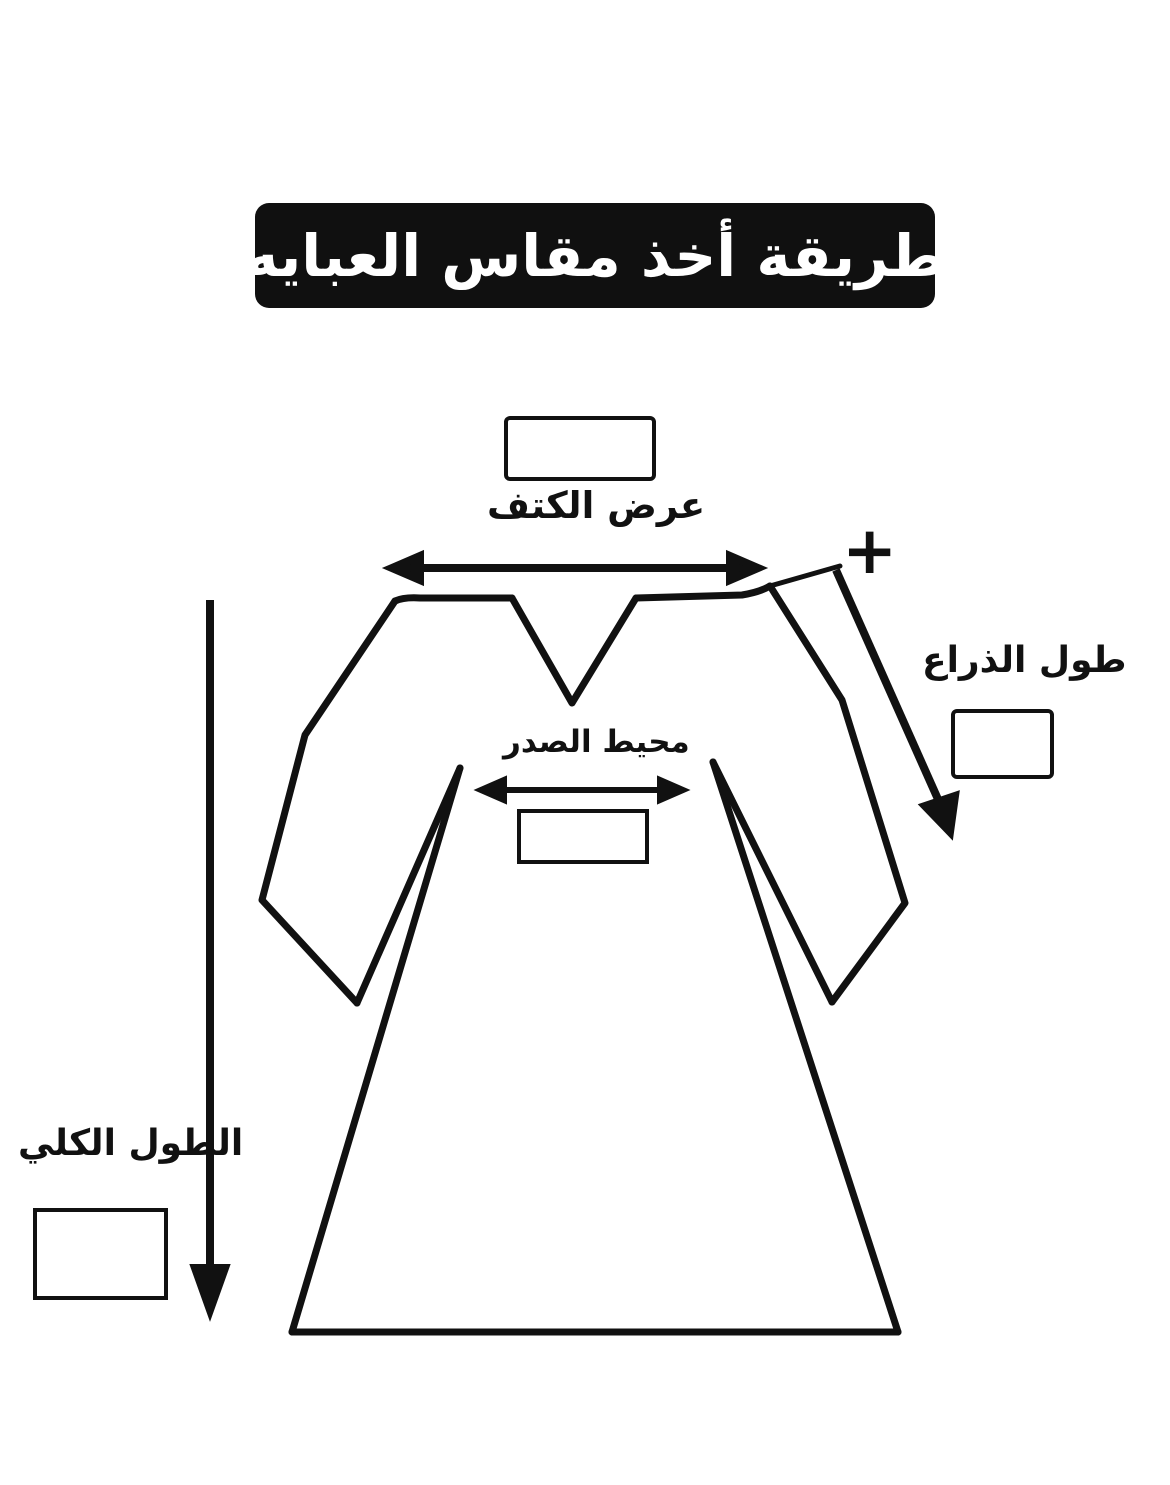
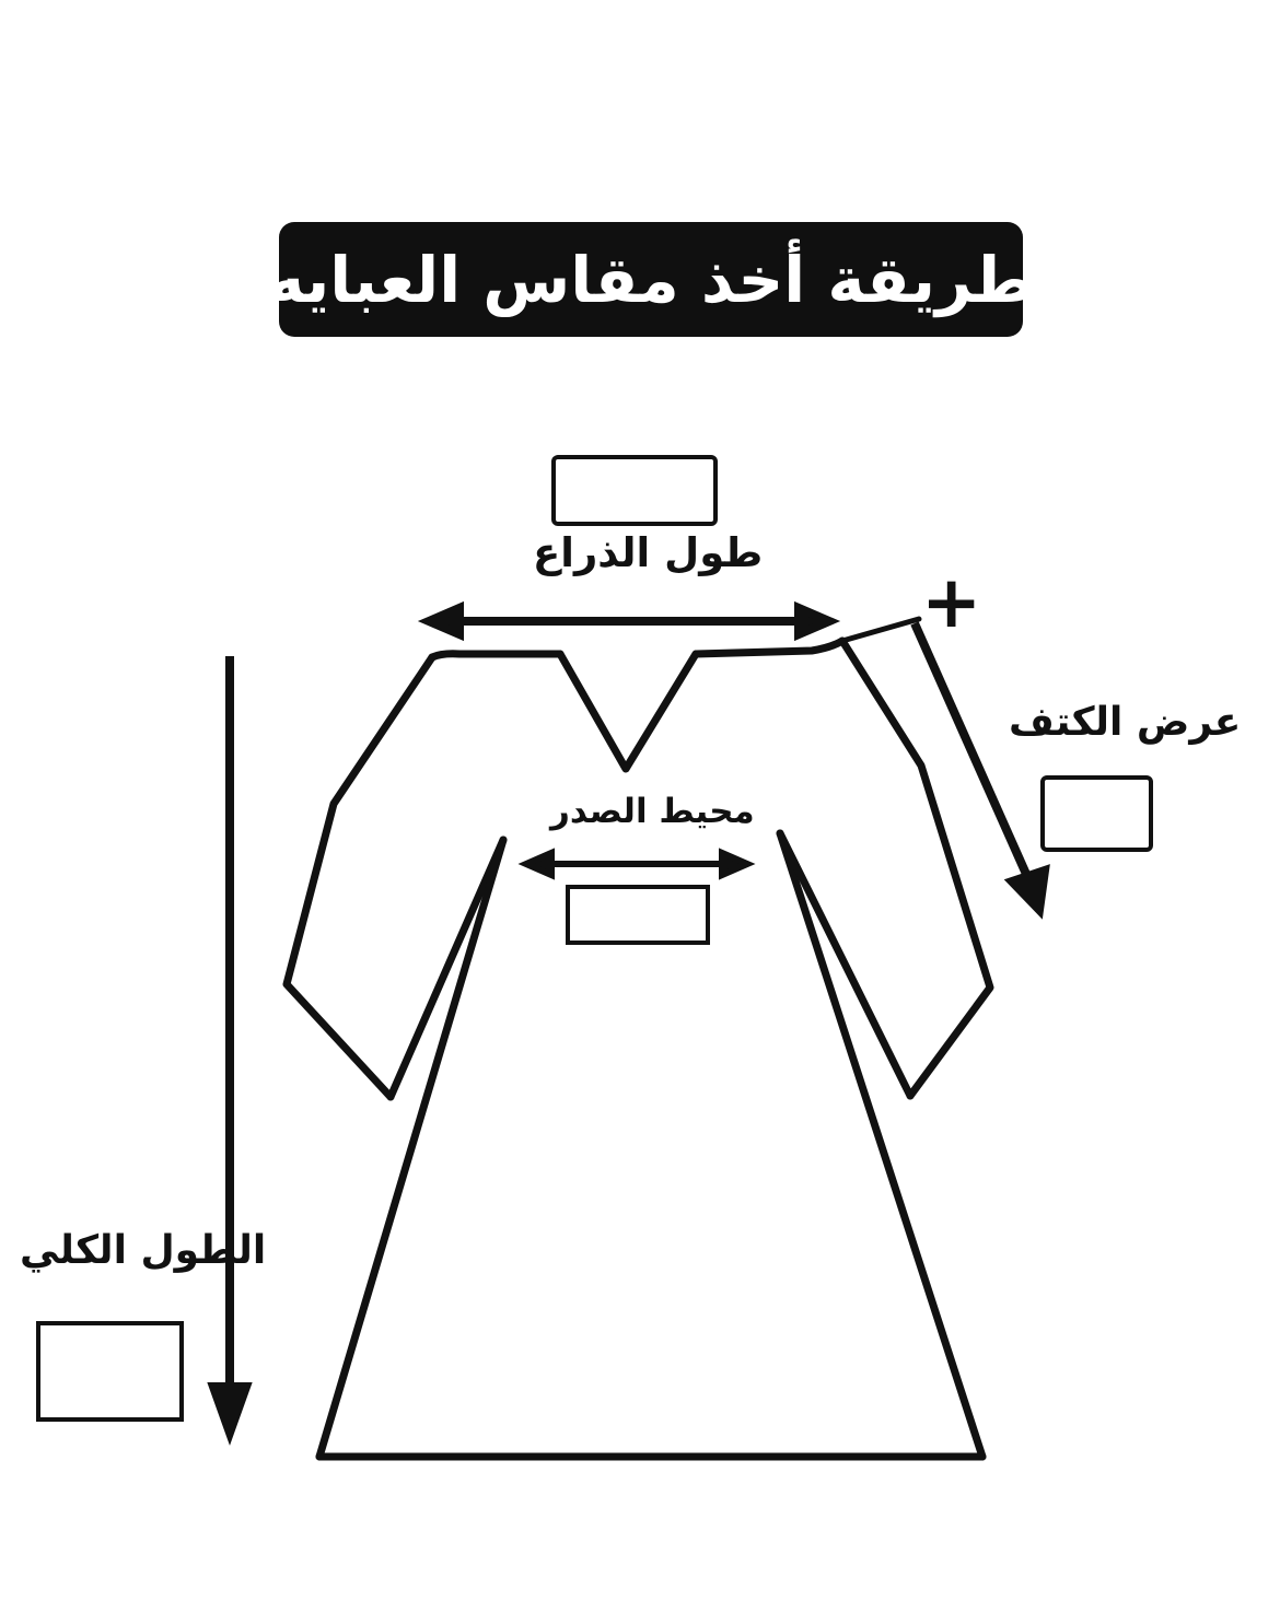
  طريقة أخذ مقاس العبايه
  +
- عرض الكتف
+ طول الذراع
  محيط الصدر
- طول الذراع
+ عرض الكتف
  الطول الكلي
